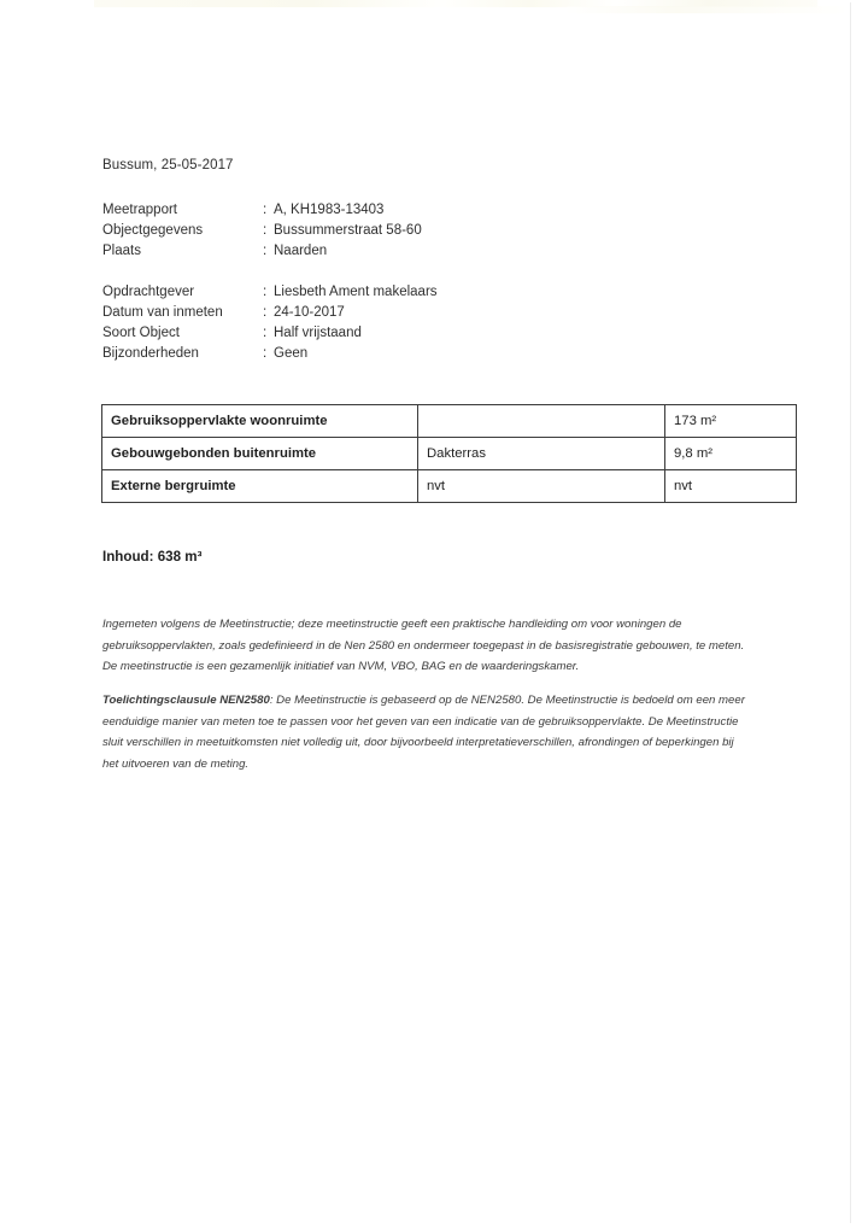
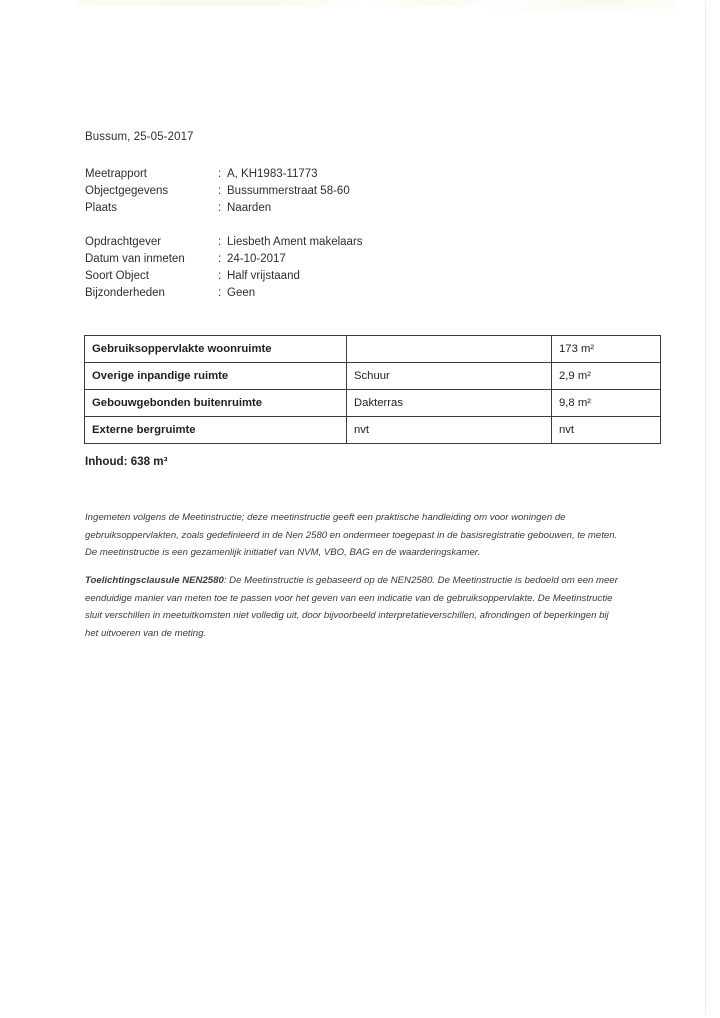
  Bussum, 25-05-2017
  Meetrapport
  :
- A, KH1983-13403
+ A, KH1983-11773
  Objectgegevens
  :
  Bussummerstraat 58-60
  Plaats
  :
  Naarden
  Opdrachtgever
  :
  Liesbeth Ament makelaars
  Datum van inmeten
  :
  24-10-2017
  Soort Object
  :
  Half vrijstaand
  Bijzonderheden
  :
  Geen
  Gebruiksoppervlakte woonruimte		173 m²
+ Overige inpandige ruimte	Schuur	2,9 m²
  Gebouwgebonden buitenruimte	Dakterras	9,8 m²
  Externe bergruimte	nvt	nvt
  Inhoud: 638 m³
  Ingemeten volgens de Meetinstructie; deze meetinstructie geeft een praktische handleiding om voor woningen de gebruiksoppervlakten, zoals gedefinieerd in de Nen 2580 en ondermeer toegepast in de basisregistratie gebouwen, te meten. De meetinstructie is een gezamenlijk initiatief van NVM, VBO, BAG en de waarderingskamer.
  Toelichtingsclausule NEN2580: De Meetinstructie is gebaseerd op de NEN2580. De Meetinstructie is bedoeld om een meer eenduidige manier van meten toe te passen voor het geven van een indicatie van de gebruiksoppervlakte. De Meetinstructie sluit verschillen in meetuitkomsten niet volledig uit, door bijvoorbeeld interpretatieverschillen, afrondingen of beperkingen bij het uitvoeren van de meting.
